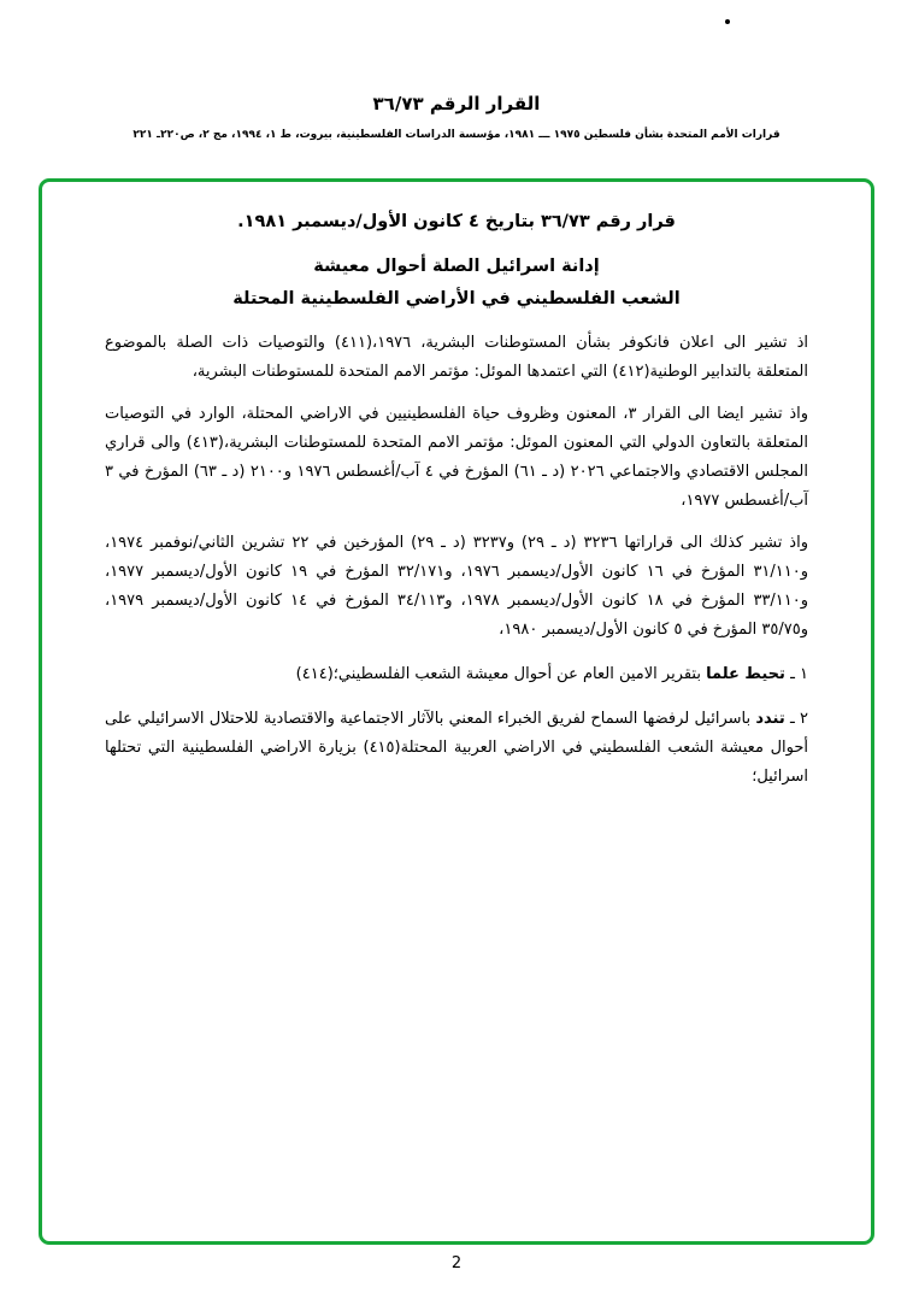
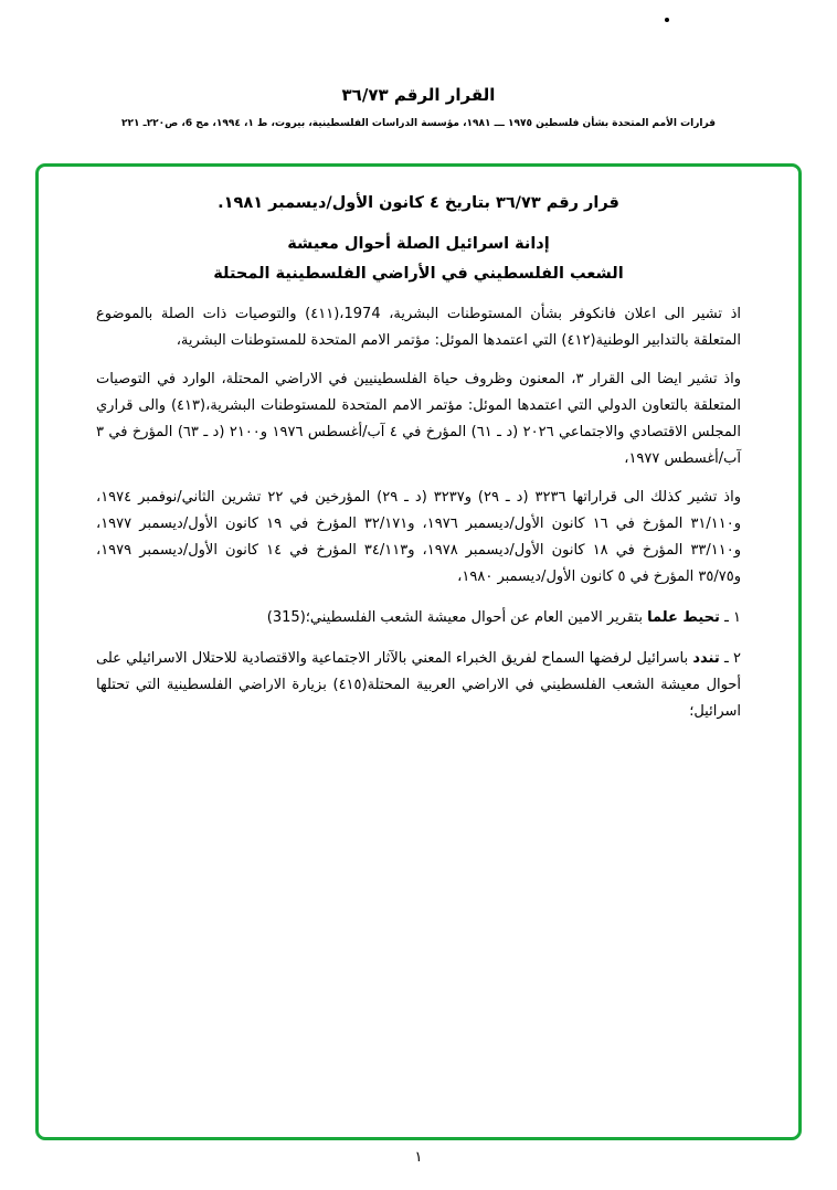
  القرار الرقم ٣٦/٧٣
- قرارات الأمم المتحدة بشأن فلسطين ١٩٧٥ ـــ ١٩٨١، مؤسسة الدراسات الفلسطينية، بيروت، ط ١، ١٩٩٤، مج ٢، ص٢٢٠ـ ٢٢١
+ قرارات الأمم المتحدة بشأن فلسطين ١٩٧٥ ـــ ١٩٨١، مؤسسة الدراسات الفلسطينية، بيروت، ط ١، ١٩٩٤، مج 6، ص٢٢٠ـ ٢٢١
  قرار رقم ٣٦/٧٣ بتاريخ ٤ كانون الأول/ديسمبر ١٩٨١.
  إدانة اسرائيل الصلة أحوال معيشة
  الشعب الفلسطيني في الأراضي الفلسطينية المحتلة
- اذ تشير الى اعلان فانكوفر بشأن المستوطنات البشرية، ١٩٧٦،(٤١١) والتوصيات ذات الصلة بالموضوع المتعلقة بالتدابير الوطنية(٤١٢) التي اعتمدها الموئل: مؤتمر الامم المتحدة للمستوطنات البشرية،
+ اذ تشير الى اعلان فانكوفر بشأن المستوطنات البشرية، 1974،(٤١١) والتوصيات ذات الصلة بالموضوع المتعلقة بالتدابير الوطنية(٤١٢) التي اعتمدها الموئل: مؤتمر الامم المتحدة للمستوطنات البشرية،
- واذ تشير ايضا الى القرار ٣، المعنون وظروف حياة الفلسطينيين في الاراضي المحتلة، الوارد في التوصيات المتعلقة بالتعاون الدولي التي المعنون الموئل: مؤتمر الامم المتحدة للمستوطنات البشرية،(٤١٣) والى قراري المجلس الاقتصادي والاجتماعي ٢٠٢٦ (د ـ ٦١) المؤرخ في ٤ آب/أغسطس ١٩٧٦ و٢١٠٠ (د ـ ٦٣) المؤرخ في ٣ آب/أغسطس ١٩٧٧،
+ واذ تشير ايضا الى القرار ٣، المعنون وظروف حياة الفلسطينيين في الاراضي المحتلة، الوارد في التوصيات المتعلقة بالتعاون الدولي التي اعتمدها الموئل: مؤتمر الامم المتحدة للمستوطنات البشرية،(٤١٣) والى قراري المجلس الاقتصادي والاجتماعي ٢٠٢٦ (د ـ ٦١) المؤرخ في ٤ آب/أغسطس ١٩٧٦ و٢١٠٠ (د ـ ٦٣) المؤرخ في ٣ آب/أغسطس ١٩٧٧،
  واذ تشير كذلك الى قراراتها ٣٢٣٦ (د ـ ٢٩) و٣٢٣٧ (د ـ ٢٩) المؤرخين في ٢٢ تشرين الثاني/نوفمبر ١٩٧٤، و٣١/١١٠ المؤرخ في ١٦ كانون الأول/ديسمبر ١٩٧٦، و٣٢/١٧١ المؤرخ في ١٩ كانون الأول/ديسمبر ١٩٧٧، و٣٣/١١٠ المؤرخ في ١٨ كانون الأول/ديسمبر ١٩٧٨، و٣٤/١١٣ المؤرخ في ١٤ كانون الأول/ديسمبر ١٩٧٩، و٣٥/٧٥ المؤرخ في ٥ كانون الأول/ديسمبر ١٩٨٠،
- ١ ـ تحيط علما بتقرير الامين العام عن أحوال معيشة الشعب الفلسطيني؛(٤١٤)
+ ١ ـ تحيط علما بتقرير الامين العام عن أحوال معيشة الشعب الفلسطيني؛(315)
  ٢ ـ تندد باسرائيل لرفضها السماح لفريق الخبراء المعني بالآثار الاجتماعية والاقتصادية للاحتلال الاسرائيلي على أحوال معيشة الشعب الفلسطيني في الاراضي العربية المحتلة(٤١٥) بزيارة الاراضي الفلسطينية التي تحتلها اسرائيل؛
- 2
+ ١
